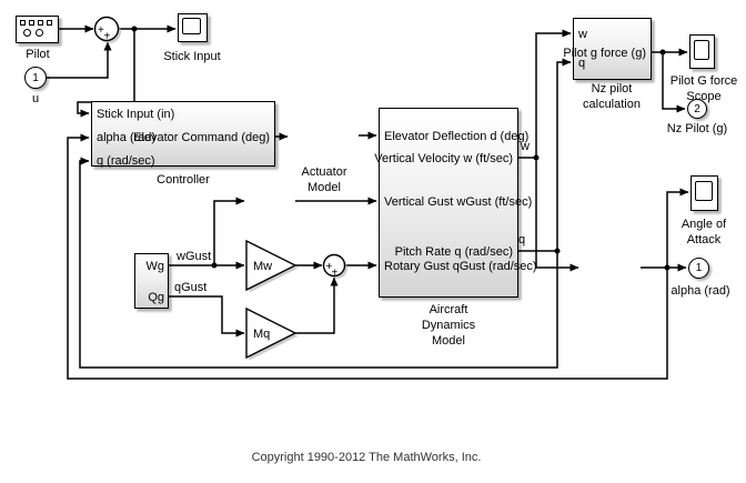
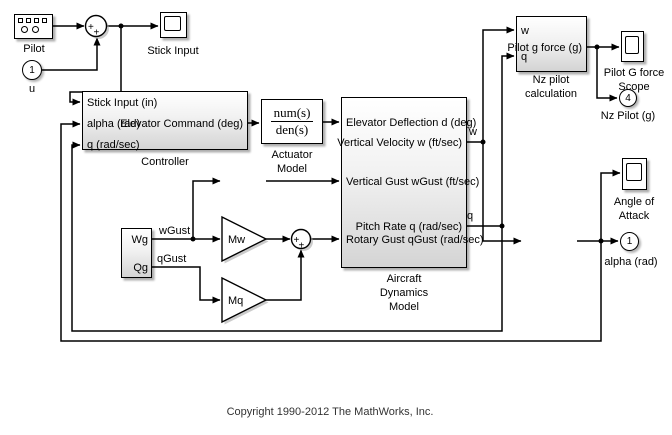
  +
  +
  +
  +
  Mw
  Mq
  Pilot
  Stick Input
  1
  u
  Stick Input (in)
  alpha (rad)
  q (rad/sec)
  Elevator Command (deg)
  Controller
+ num(s)
+ den(s)
  Actuator
  Model
  Elevator Deflection d (deg)
  Vertical Velocity w (ft/sec)
  Vertical Gust wGust (ft/sec)
  Pitch Rate q (rad/sec)
  Rotary Gust qGust (rad/sec)
  Aircraft
  Dynamics
  Model
  Wg
  Qg
  w
  Pilot g force (g)
  q
  Nz pilot
  calculation
  Pilot G force
  Scope
- 2
+ 4
  Nz Pilot (g)
  Angle of
  Attack
  1
  alpha (rad)
  wGust
  qGust
  w
  q
  Copyright 1990-2012 The MathWorks, Inc.
